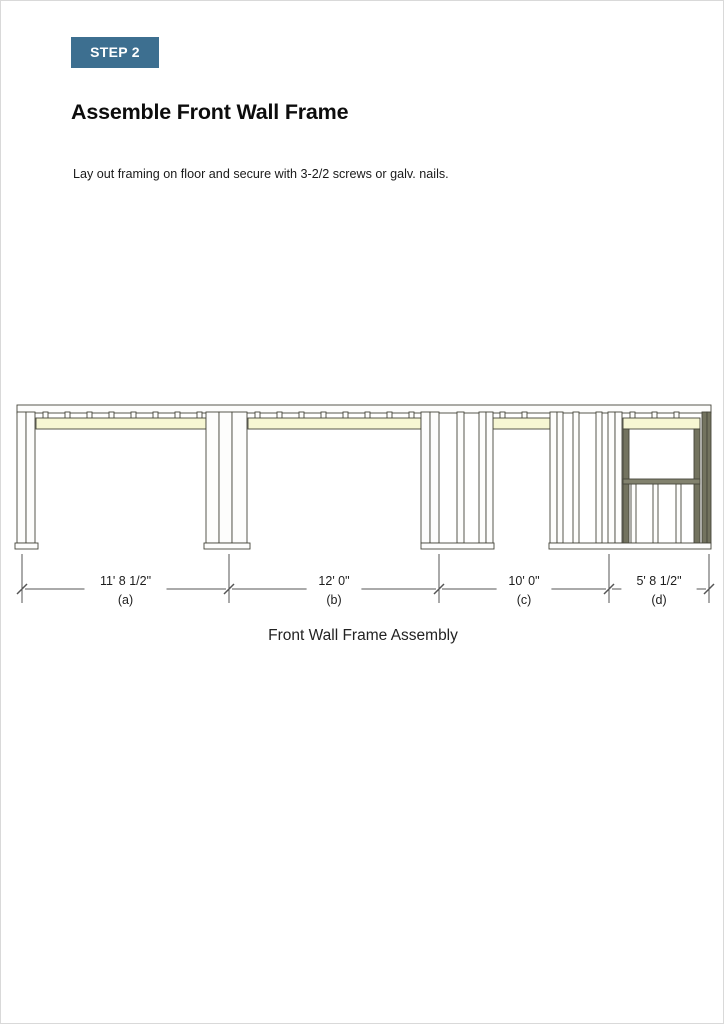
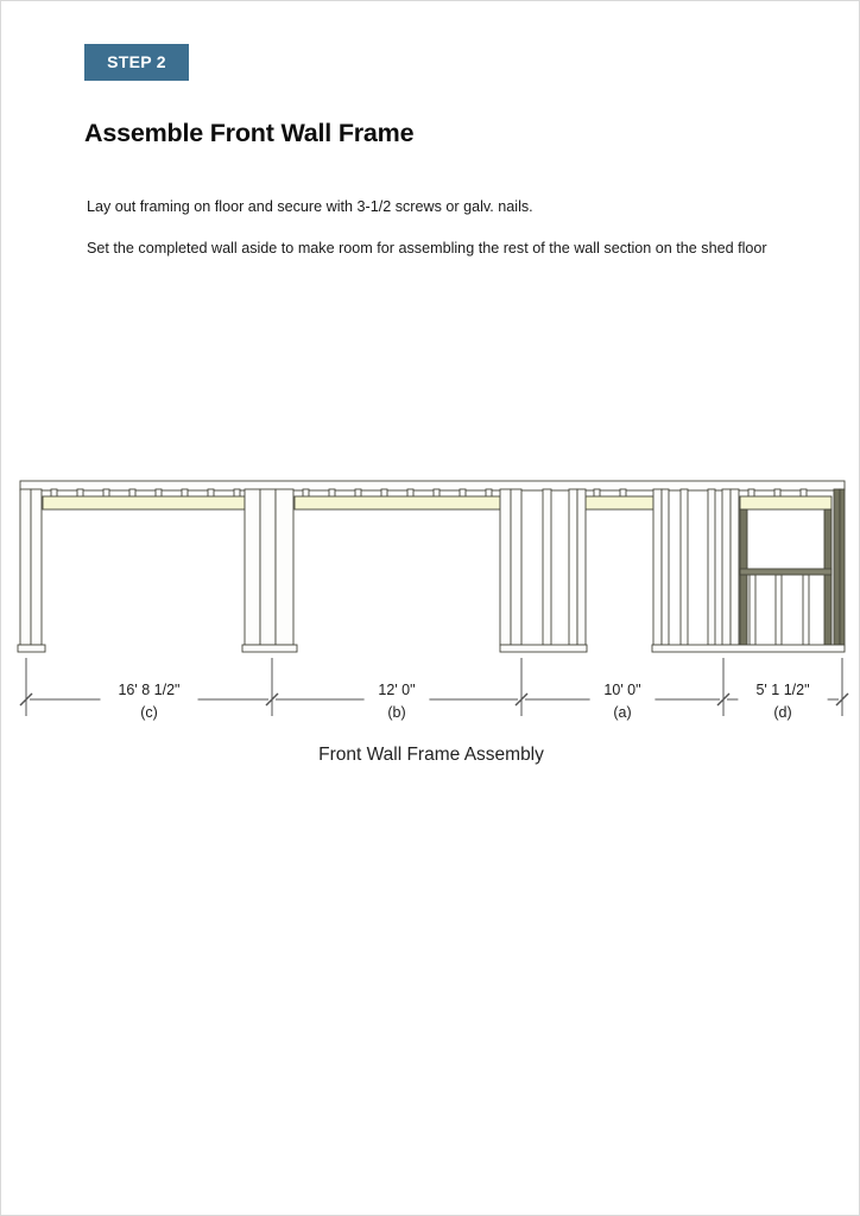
  STEP 2
  Assemble Front Wall Frame
- Lay out framing on floor and secure with 3-2/2 screws or galv. nails.
+ Lay out framing on floor and secure with 3-1/2 screws or galv. nails.
+ Set the completed wall aside to make room for assembling the rest of the wall section on the shed floor
- 11' 8 1/2"
+ 16' 8 1/2"
- (a)
+ (c)
  12' 0"
  (b)
  10' 0"
- (c)
+ (a)
- 5' 8 1/2"
+ 5' 1 1/2"
  (d)
  Front Wall Frame Assembly
